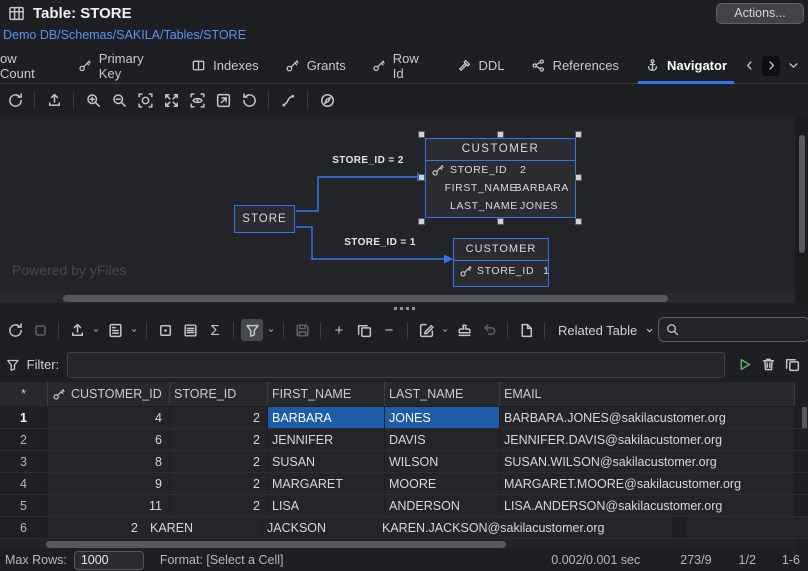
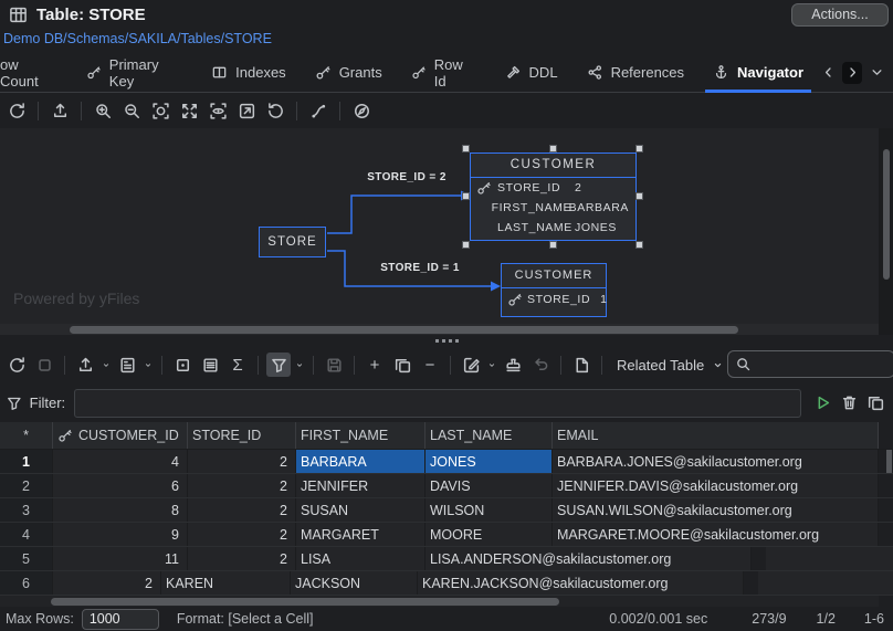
  Table: STORE
  Actions...
  Demo DB/Schemas/SAKILA/Tables/STORE
  ow Count
  Primary Key
  Indexes
  Grants
  Row Id
  DDL
  References
  Navigator
  STORE_ID = 2
  STORE_ID = 1
  STORE
  CUSTOMER
  STORE_ID
  2
  FIRST_NAME
  BARBARA
  LAST_NAME
  JONES
  CUSTOMER
  STORE_ID
  1
  Powered by yFiles
  Σ
  +
  −
  Related Table
  Filter:
  *
  CUSTOMER_ID
  STORE_ID
  FIRST_NAME
  LAST_NAME
  EMAIL
  1
  4
  2
  BARBARA
  JONES
  BARBARA.JONES@sakilacustomer.org
  2
  6
  2
  JENNIFER
  DAVIS
  JENNIFER.DAVIS@sakilacustomer.org
  3
  8
  2
  SUSAN
  WILSON
  SUSAN.WILSON@sakilacustomer.org
  4
  9
  2
  MARGARET
  MOORE
  MARGARET.MOORE@sakilacustomer.org
  5
  11
  2
  LISA
- ANDERSON
  LISA.ANDERSON@sakilacustomer.org
  6
  2
  KAREN
  JACKSON
  KAREN.JACKSON@sakilacustomer.org
  Max Rows:
  1000
  Format: [Select a Cell]
  0.002/0.001 sec
  273/9
  1/2
  1-6
